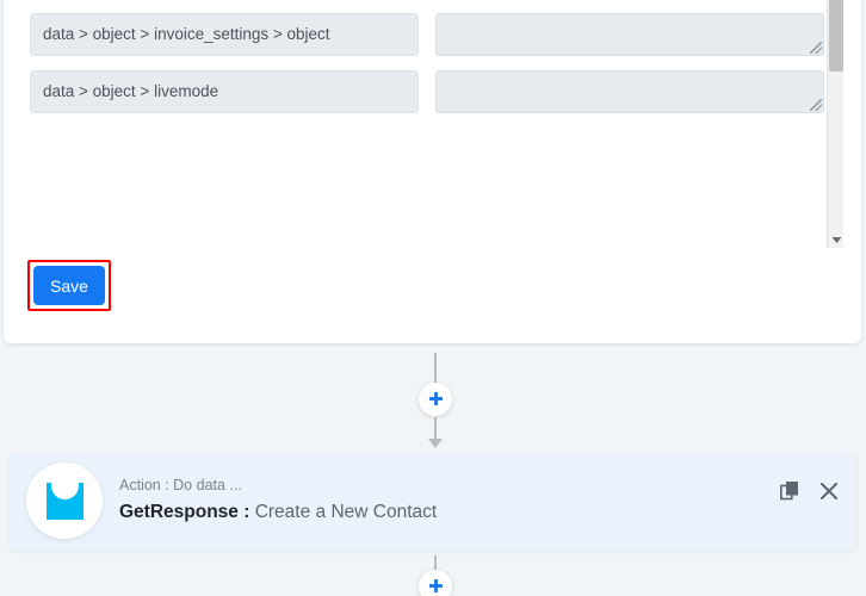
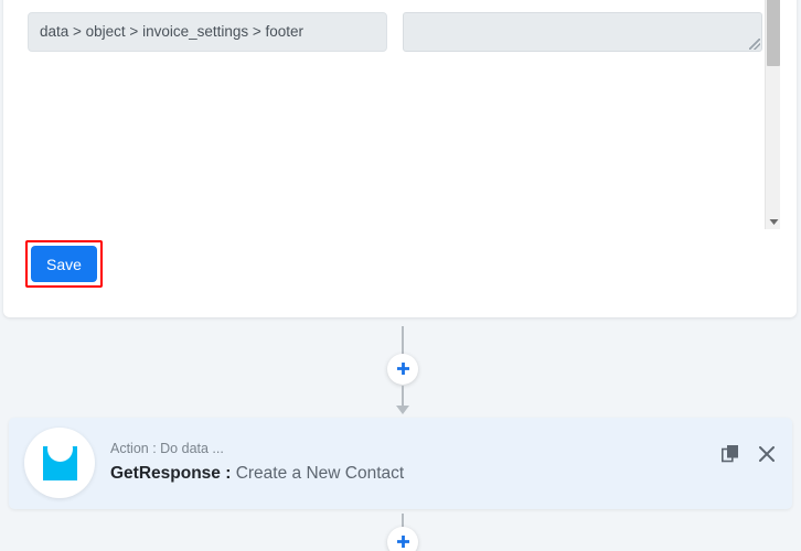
- data > object > invoice_settings > object
+ data > object > invoice_settings > footer
- data > object > livemode
  Save
  Action : Do data ...
  GetResponse : Create a New Contact
